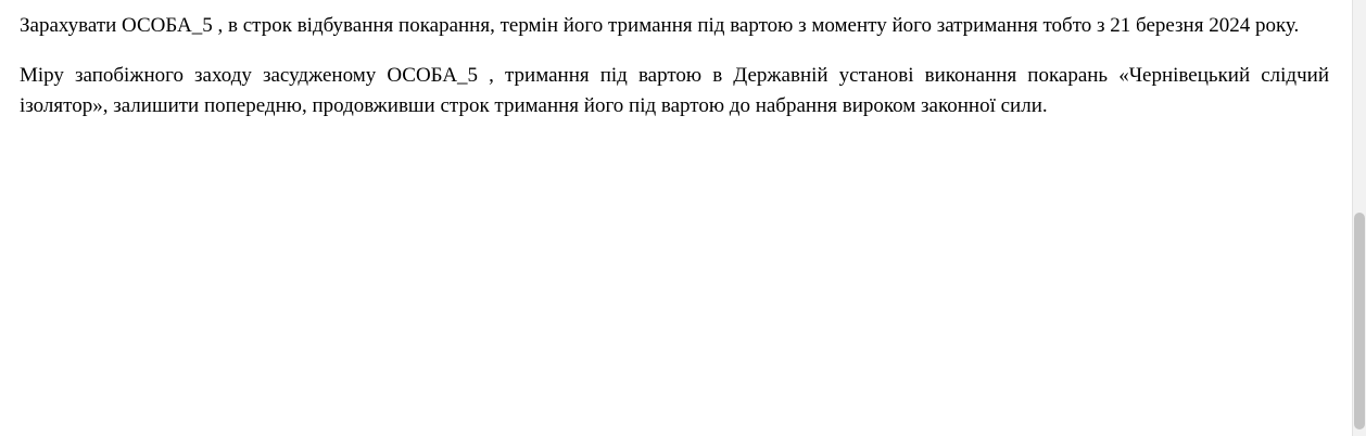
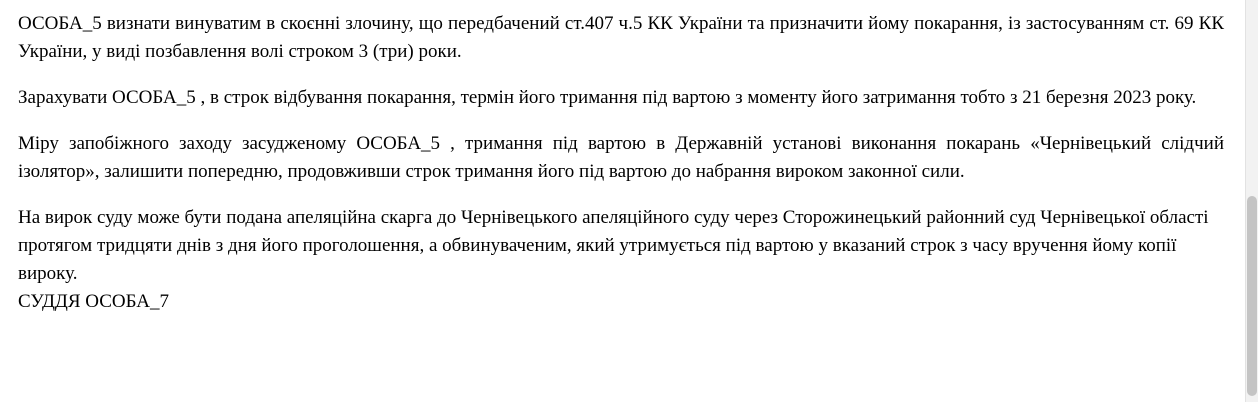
+ ОСОБА_5 визнати винуватим в скоєнні злочину, що передбачений ст.407 ч.5 КК України та призначити йому покарання, із застосуванням ст. 69 КК України, у виді позбавлення волі строком 3 (три) роки.
- Зарахувати ОСОБА_5 , в строк відбування покарання, термін його тримання під вартою з моменту його затримання тобто з 21 березня 2024 року.
+ Зарахувати ОСОБА_5 , в строк відбування покарання, термін його тримання під вартою з моменту його затримання тобто з 21 березня 2023 року.
  Міру запобіжного заходу засудженому ОСОБА_5 , тримання під вартою в Державній установі виконання покарань «Чернівецький слідчий ізолятор», залишити попередню, продовживши строк тримання його під вартою до набрання вироком законної сили.
+ На вирок суду може бути подана апеляційна скарга до Чернівецького апеляційного суду через Сторожинецький районний суд Чернівецької області протягом тридцяти днів з дня його проголошення, а обвинуваченим, який утримується під вартою у вказаний строк з часу вручення йому копії вироку.
+ СУДДЯ ОСОБА_7
